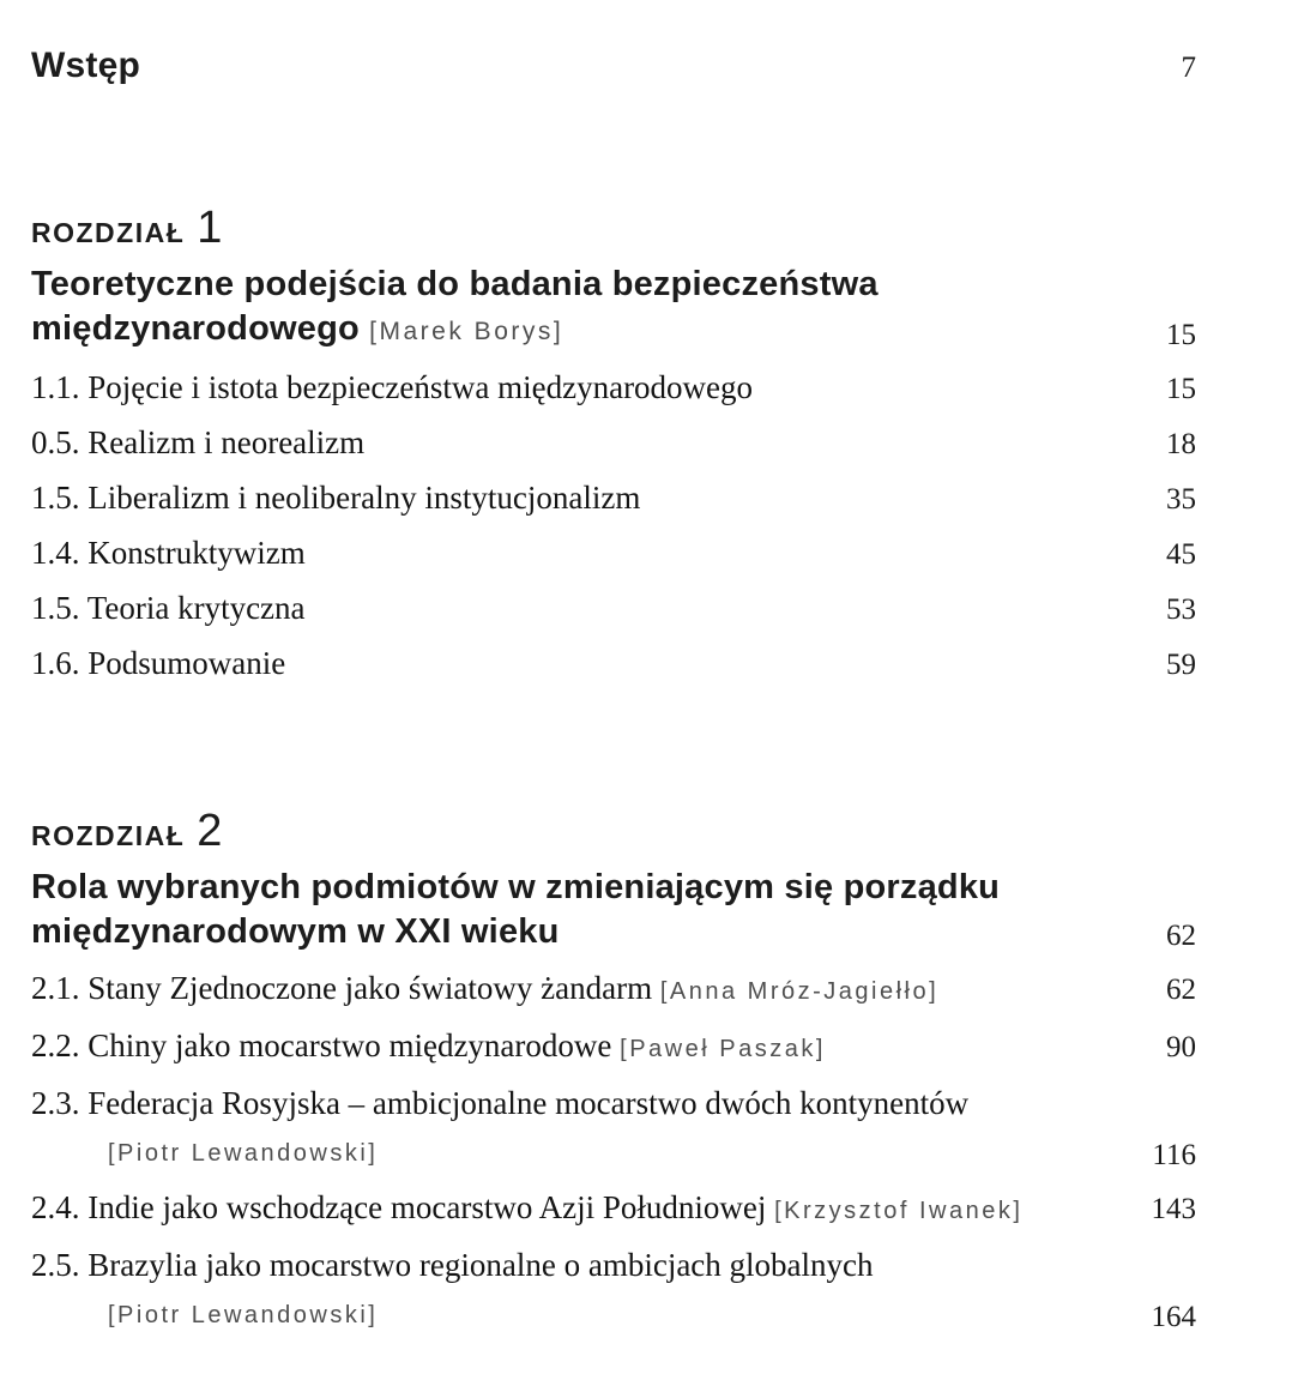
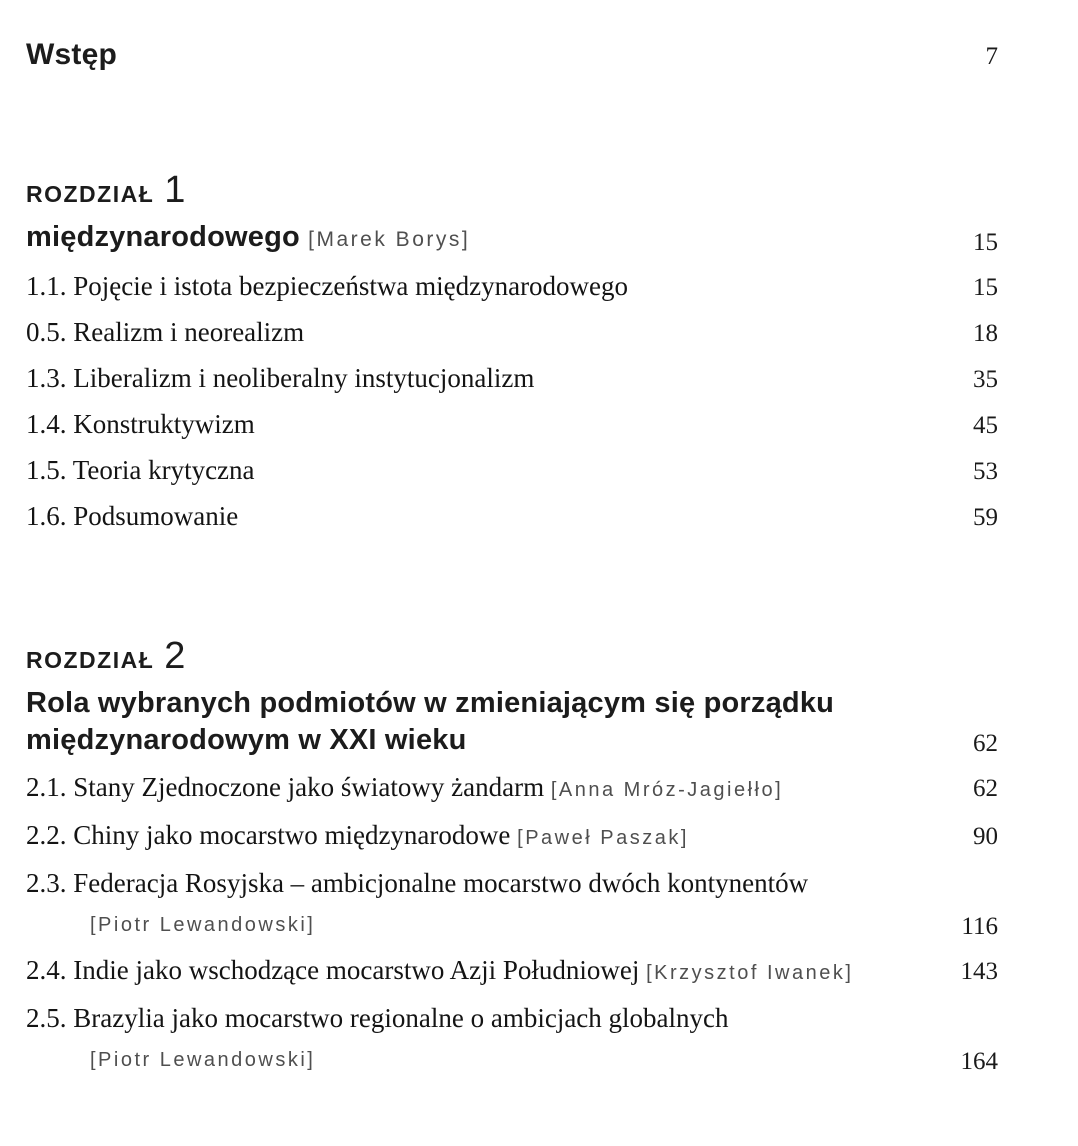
  Wstęp
  7
  ROZDZIAŁ
  1
- Teoretyczne podejścia do badania bezpieczeństwa
  międzynarodowego [Marek Borys]
  15
  1.1. Pojęcie i istota bezpieczeństwa międzynarodowego
  15
  0.5. Realizm i neorealizm
  18
- 1.5. Liberalizm i neoliberalny instytucjonalizm
+ 1.3. Liberalizm i neoliberalny instytucjonalizm
  35
  1.4. Konstruktywizm
  45
  1.5. Teoria krytyczna
  53
  1.6. Podsumowanie
  59
  ROZDZIAŁ
  2
  Rola wybranych podmiotów w zmieniającym się porządku
  międzynarodowym w XXI wieku
  62
  2.1. Stany Zjednoczone jako światowy żandarm [Anna Mróz-Jagiełło]
  62
  2.2. Chiny jako mocarstwo międzynarodowe [Paweł Paszak]
  90
  2.3. Federacja Rosyjska – ambicjonalne mocarstwo dwóch kontynentów
  [Piotr Lewandowski]
  116
  2.4. Indie jako wschodzące mocarstwo Azji Południowej [Krzysztof Iwanek]
  143
  2.5. Brazylia jako mocarstwo regionalne o ambicjach globalnych
  [Piotr Lewandowski]
  164
